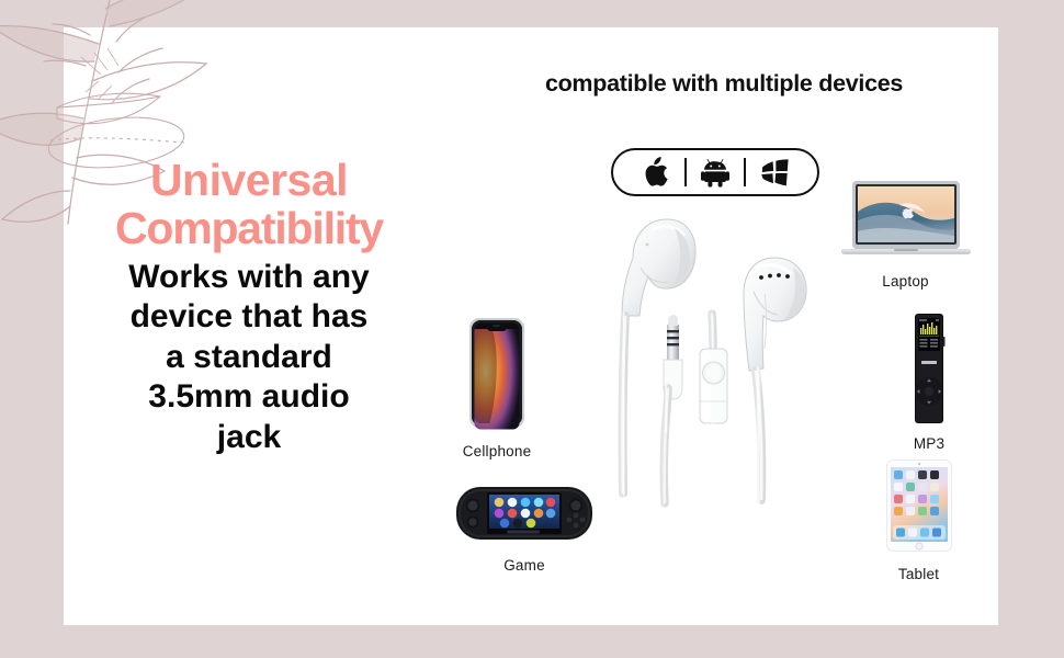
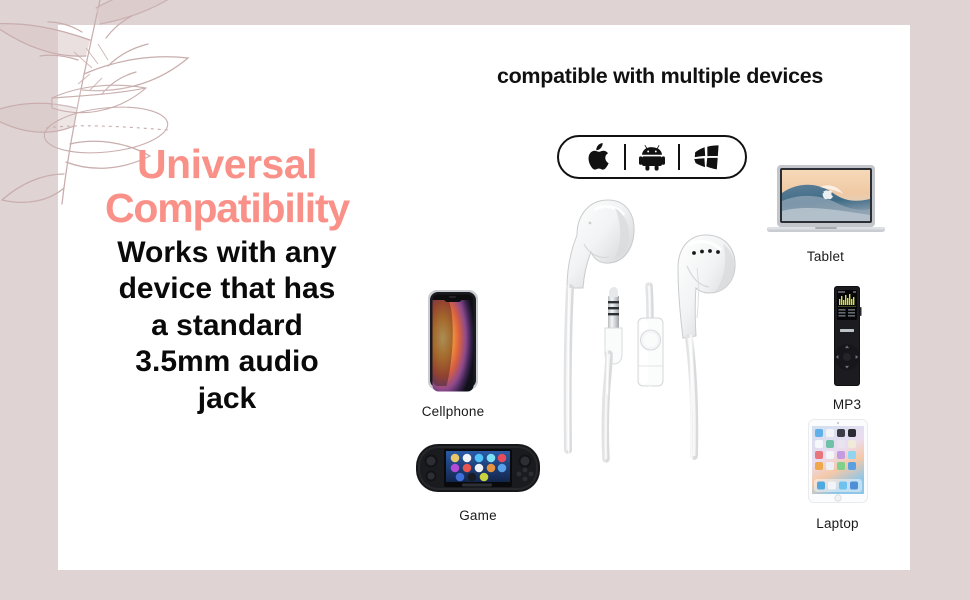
  Universal
  Compatibility
  Works with any
  device that has
  a standard
  3.5mm audio
  jack
  compatible with multiple devices
  Cellphone
  Game
- Laptop
+ Tablet
  MP3
- Tablet
+ Laptop
